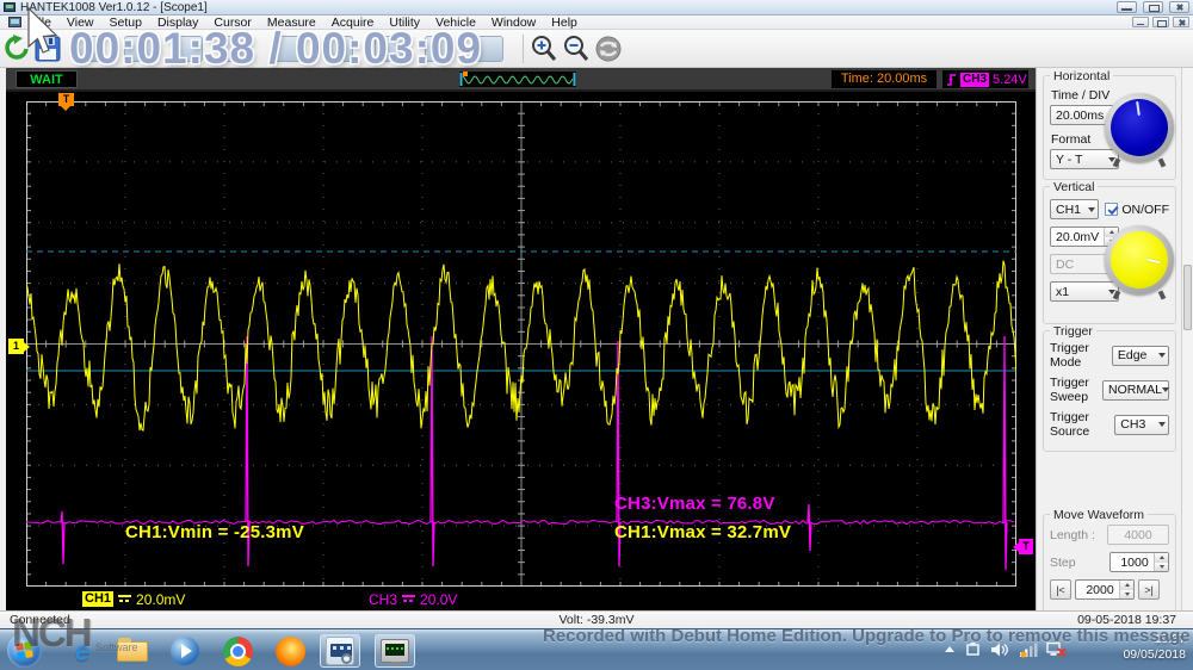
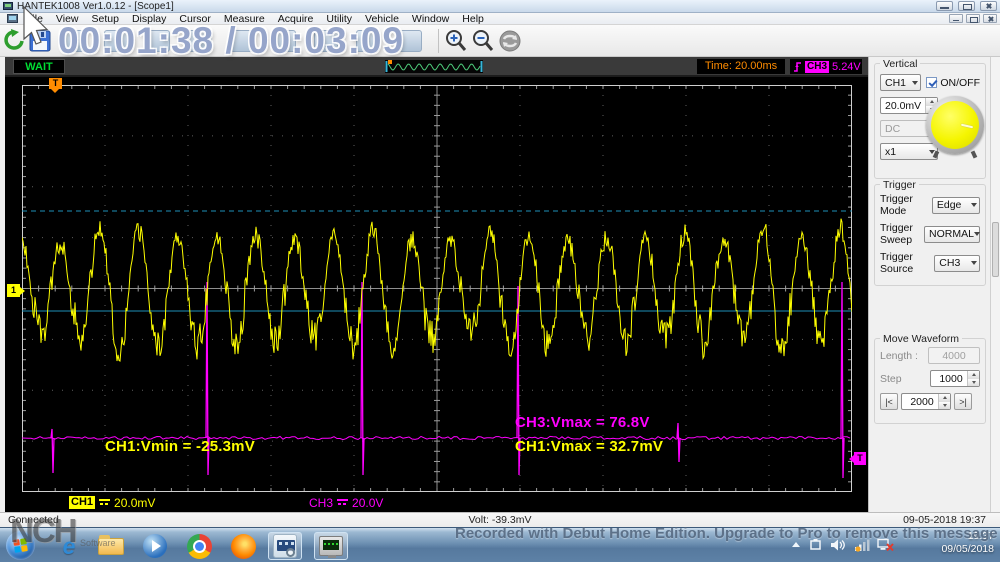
  HANTEK1008 Ver1.0.12 - [Scope1]
  View
  Setup
  Display
  Cursor
  Measure
  Acquire
  Utility
  Vehicle
  Window
  Help
  WAIT
  Time: 20.00ms
  CH3
  5.24V
  T
  1
  T
  CH1:Vmin = -25.3mV
  CH3:Vmax = 76.8V
  CH1:Vmax = 32.7mV
  CH1
  20.0mV
  CH3
  20.0V
- Horizontal
- Time / DIV
- 20.00ms
- Format
- Y - T
  Vertical
  CH1
  ON/OFF
  20.0mV
  DC
  x1
  Trigger
  Trigger Mode
  Edge
  Trigger Sweep
  NORMAL
  Trigger Source
  CH3
  Move Waveform
  Length :
  4000
  Step
  1000
  |<
  2000
  >|
  Connected
  Volt: -39.3mV
  09-05-2018 19:37
  e
  19:37
  09/05/2018
  NCH
  Software
  Recorded with Debut Home Edition. Upgrade to Pro to remove this message
  00:01:38 / 00:03:09
